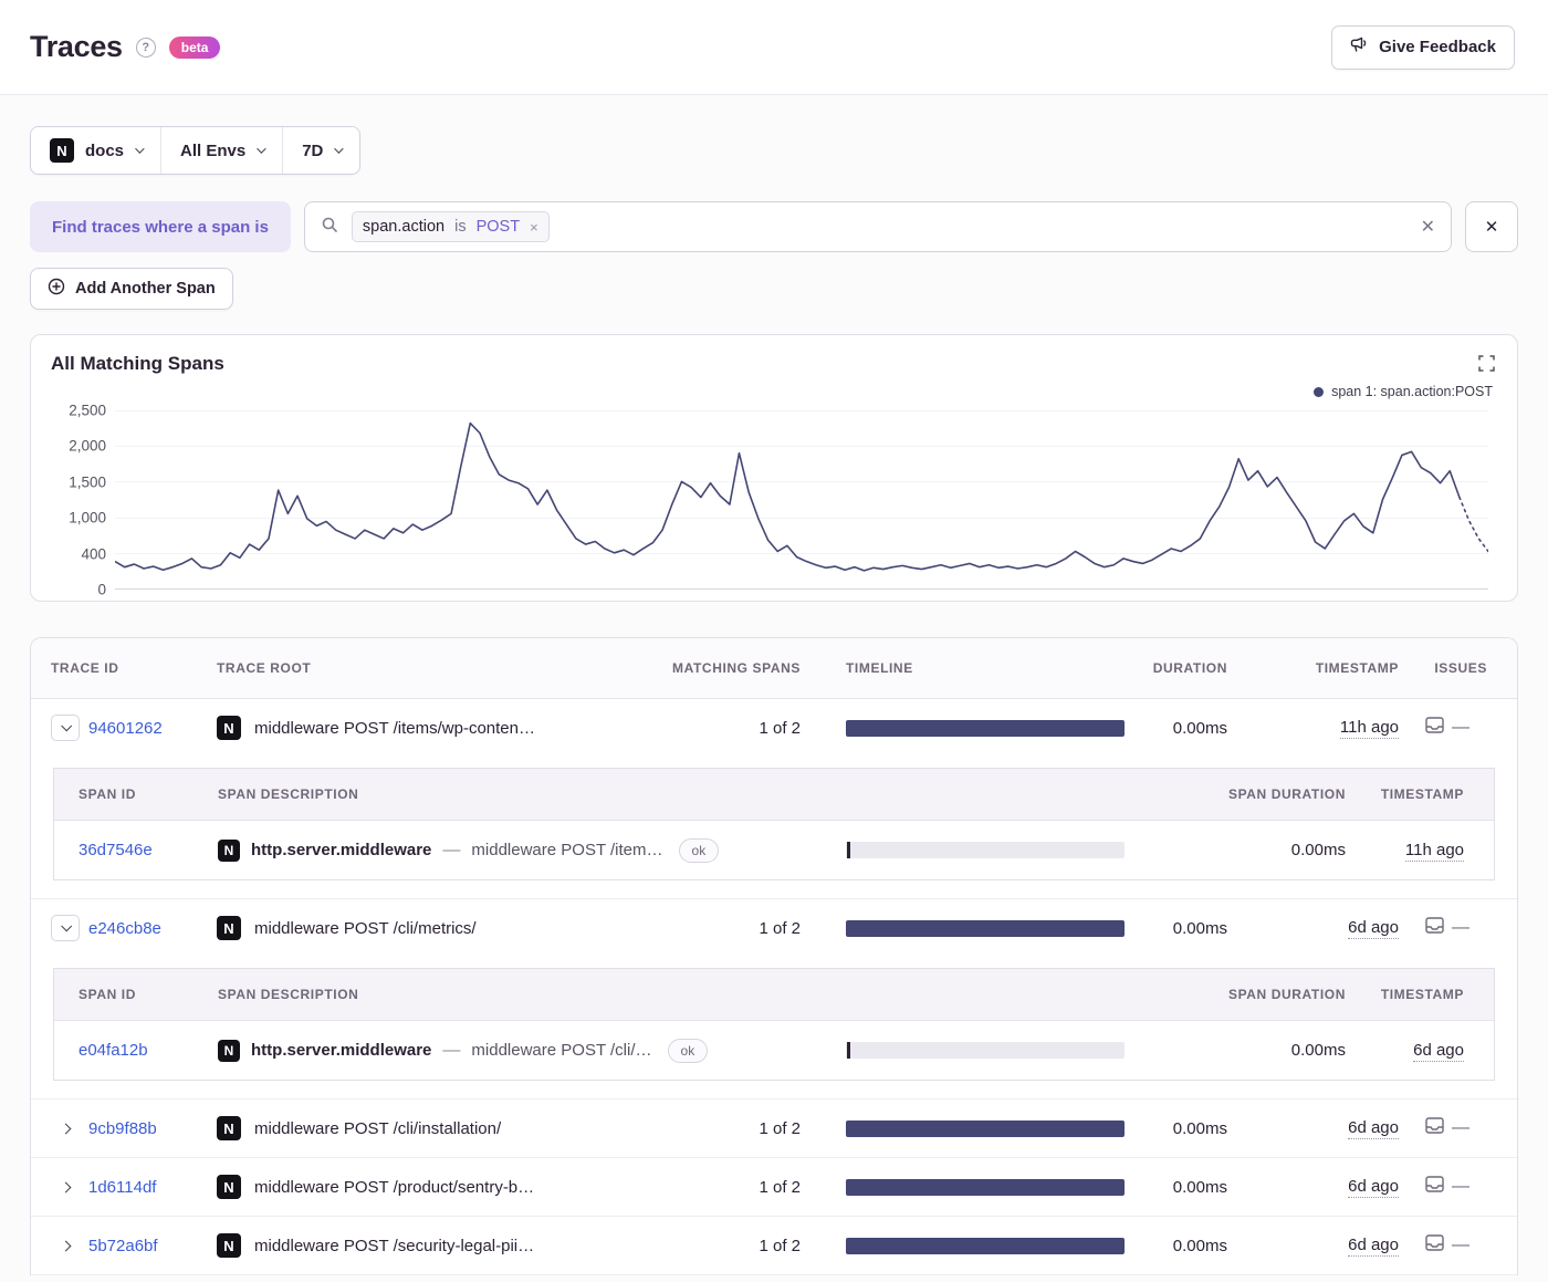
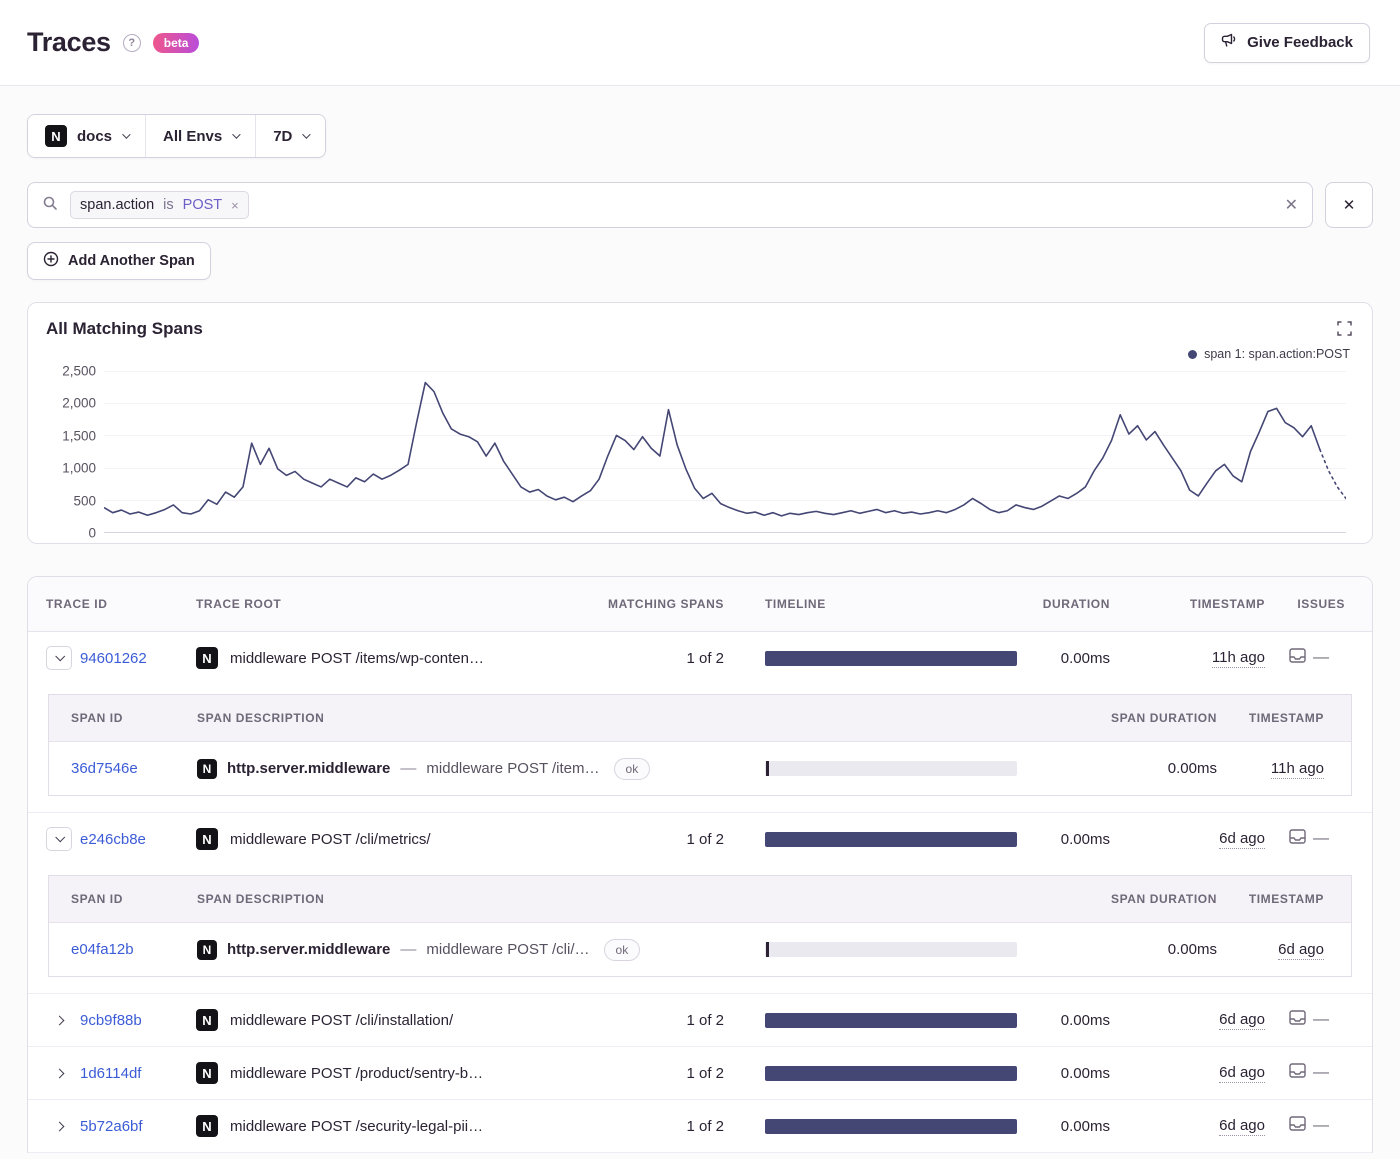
  Traces
  ?
  beta
  Give Feedback
  N
  docs
  All Envs
  7D
- Find traces where a span is
  span.action
  is
  POST
  ×
  ✕
  ✕
  Add Another Span
  All Matching Spans
  span 1: span.action:POST
  2,500
  2,000
  1,500
  1,000
- 400
+ 500
  0
  TRACE ID
  TRACE ROOT
  MATCHING SPANS
  TIMELINE
  DURATION
  TIMESTAMP
  ISSUES
  94601262
  N
  middleware POST /items/wp-conten…
  1 of 2
  0.00ms
  11h ago
  —
  SPAN ID
  SPAN DESCRIPTION
  SPAN DURATION
  TIMESTAMP
  36d7546e
  N
  http.server.middleware
  —
  middleware POST /item…
  ok
  0.00ms
  11h ago
  e246cb8e
  N
  middleware POST /cli/metrics/
  1 of 2
  0.00ms
  6d ago
  —
  SPAN ID
  SPAN DESCRIPTION
  SPAN DURATION
  TIMESTAMP
  e04fa12b
  N
  http.server.middleware
  —
  middleware POST /cli/…
  ok
  0.00ms
  6d ago
  9cb9f88b
  N
  middleware POST /cli/installation/
  1 of 2
  0.00ms
  6d ago
  —
  1d6114df
  N
  middleware POST /product/sentry-b…
  1 of 2
  0.00ms
  6d ago
  —
  5b72a6bf
  N
  middleware POST /security-legal-pii…
  1 of 2
  0.00ms
  6d ago
  —
